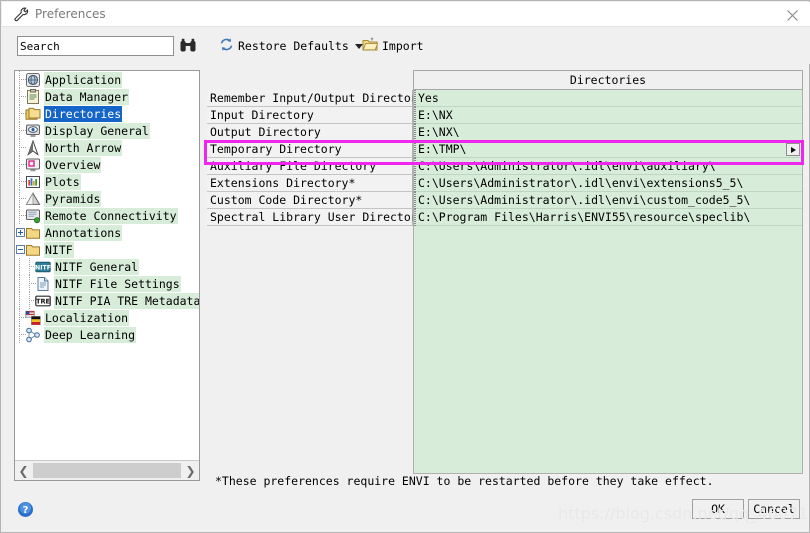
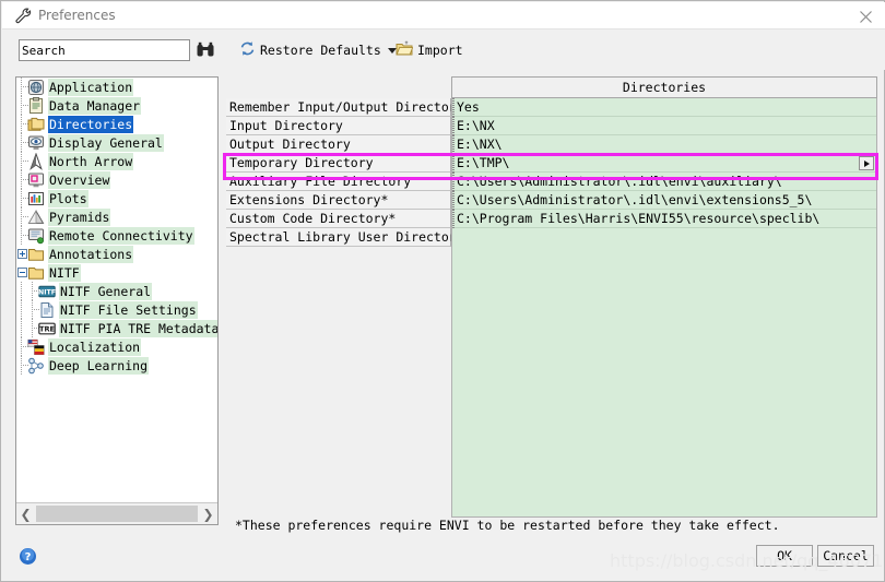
  Preferences
  Search
  Restore Defaults
  Import
  Application
  Data Manager
  Directories
  Display General
  North Arrow
  Overview
  Plots
  Pyramids
  Remote Connectivity
  Annotations
  NITF
  NITF General
  NITF File Settings
  TRE
  NITF PIA TRE Metadata
  Localization
  Deep Learning
  ❮
  ❯
  Directories
  Remember Input/Output Directo
  Input Directory
  Output Directory
  Temporary Directory
  Auxiliary File Directory
  Extensions Directory*
  Custom Code Directory*
  Spectral Library User Directo
  Yes
  E:\NX
  E:\NX\
  E:\TMP\
  C:\Users\Administrator\.idl\envi\auxiliary\
  C:\Users\Administrator\.idl\envi\extensions5_5\
- C:\Users\Administrator\.idl\envi\custom_code5_5\
  C:\Program Files\Harris\ENVI55\resource\speclib\
  *These preferences require ENVI to be restarted before they take effect.
  ?
  OK
  Cancel
  https://blog.csdn.net/qq_46071
